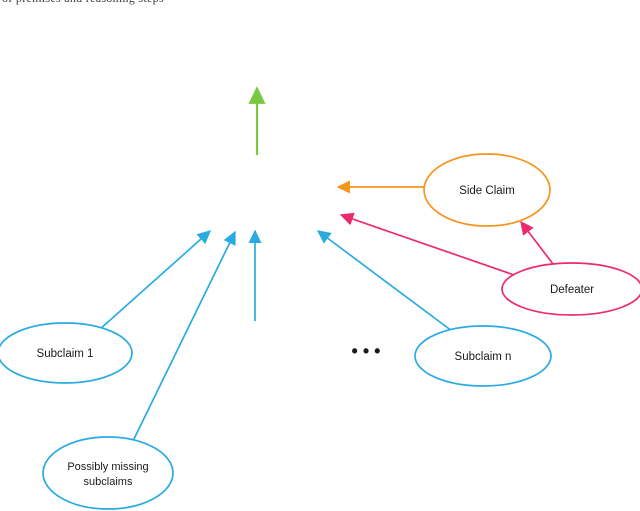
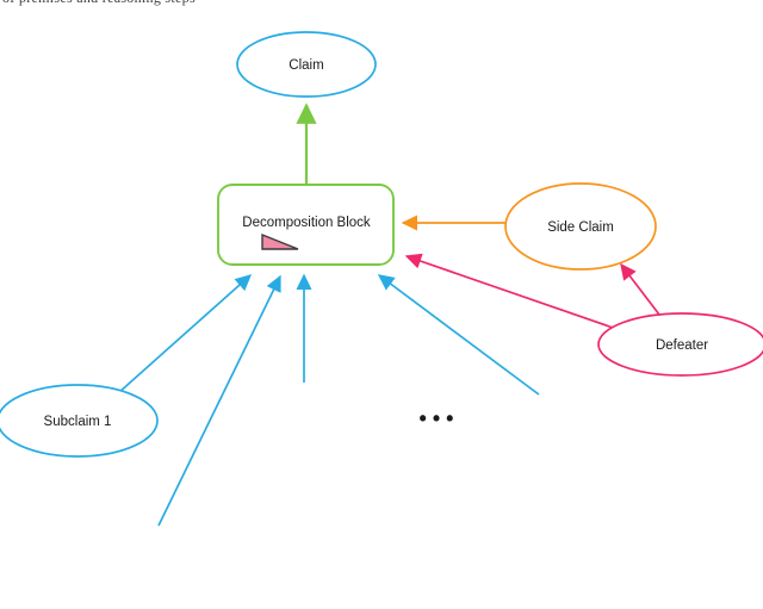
+ Claim
+ Decomposition Block
  Side Claim
  Defeater
  Subclaim 1
  • • •
- Subclaim n
- Possibly missing
- subclaims
